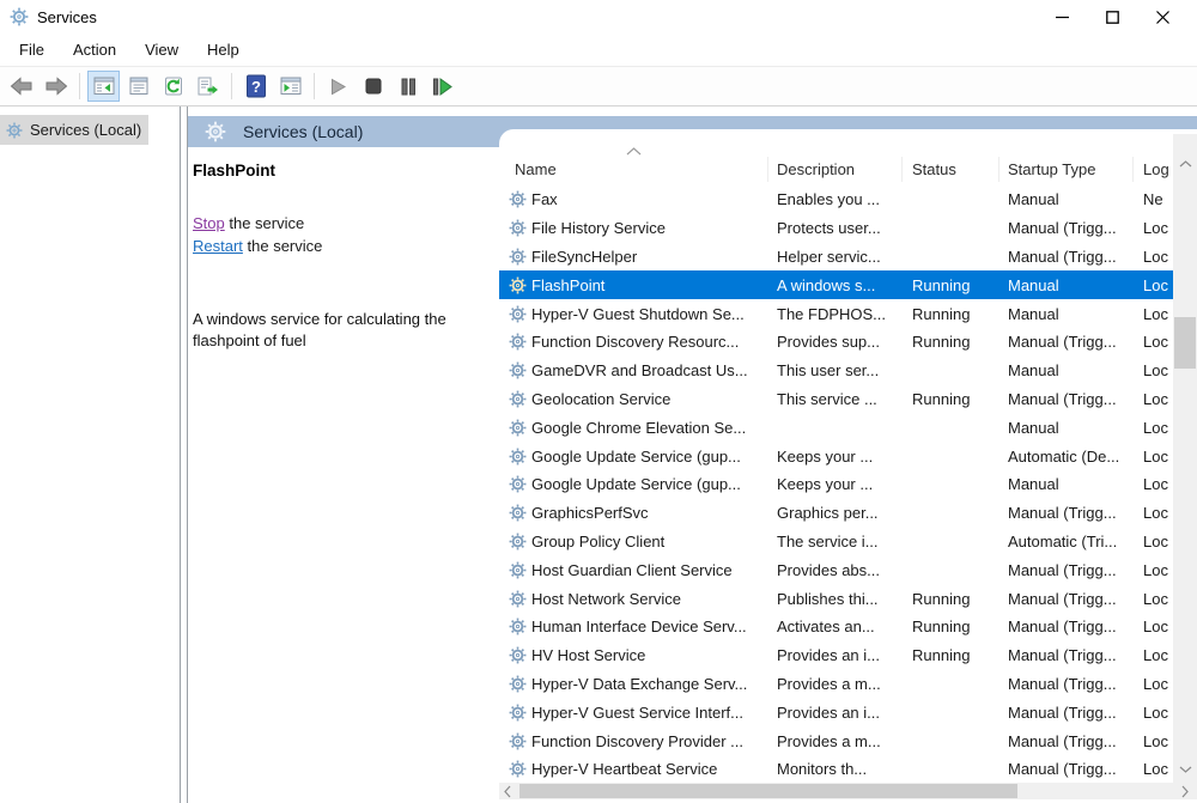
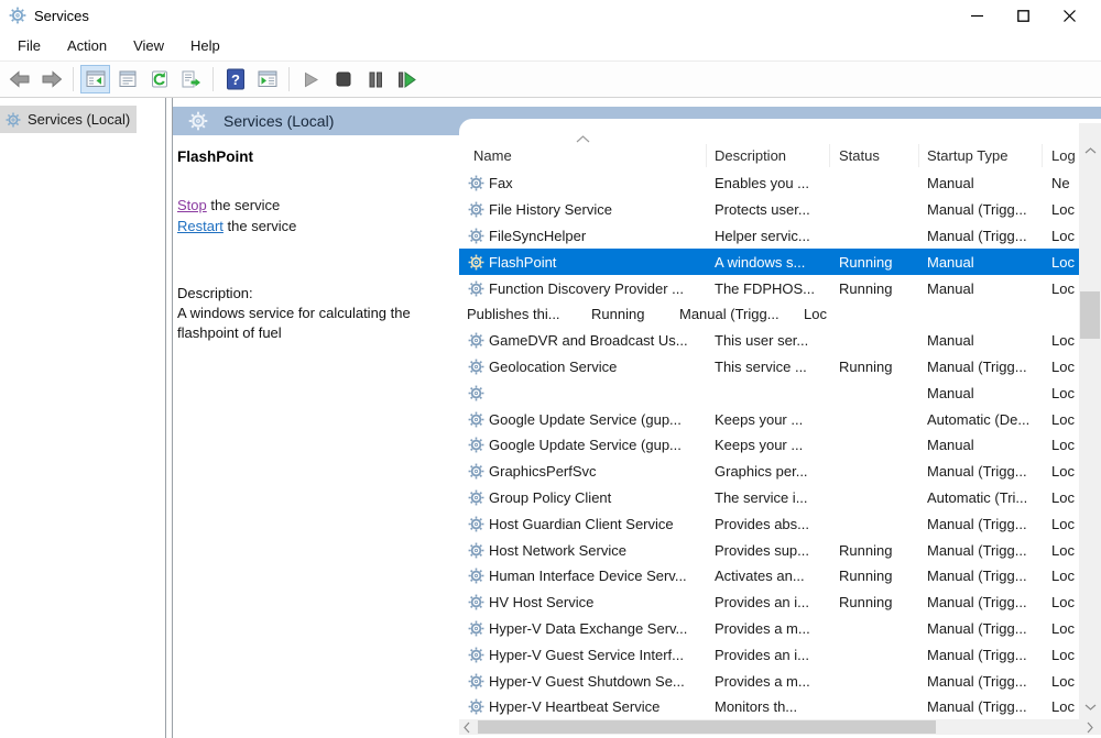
  Services
  File
  Action
  View
  Help
  ?
  Services (Local)
  Services (Local)
  FlashPoint
  Stop the service
  Restart the service
+ Description:
  A windows service for calculating the flashpoint of fuel
  Name
  Description
  Status
  Startup Type
  Fax
  Enables you ...
  Manual
  Ne
  File History Service
  Protects user...
  Manual (Trigg...
  Loc
  FileSyncHelper
  Helper servic...
  Manual (Trigg...
  Loc
  FlashPoint
  A windows s...
  Running
  Manual
  Loc
- Hyper-V Guest Shutdown Se...
+ Function Discovery Provider ...
  The FDPHOS...
  Running
  Manual
  Loc
- Function Discovery Resourc...
- Provides sup...
+ Publishes thi...
  Running
  Manual (Trigg...
  Loc
  GameDVR and Broadcast Us...
  This user ser...
  Manual
  Loc
  Geolocation Service
  This service ...
  Running
  Manual (Trigg...
  Loc
- Google Chrome Elevation Se...
  Manual
  Loc
  Google Update Service (gup...
  Keeps your ...
  Automatic (De...
  Loc
  Google Update Service (gup...
  Keeps your ...
  Manual
  Loc
  GraphicsPerfSvc
  Graphics per...
  Manual (Trigg...
  Loc
  Group Policy Client
  The service i...
  Automatic (Tri...
  Loc
  Host Guardian Client Service
  Provides abs...
  Manual (Trigg...
  Loc
  Host Network Service
- Publishes thi...
+ Provides sup...
  Running
  Manual (Trigg...
  Loc
  Human Interface Device Serv...
  Activates an...
  Running
  Manual (Trigg...
  Loc
  HV Host Service
  Provides an i...
  Running
  Manual (Trigg...
  Loc
  Hyper-V Data Exchange Serv...
  Provides a m...
  Manual (Trigg...
  Loc
  Hyper-V Guest Service Interf...
  Provides an i...
  Manual (Trigg...
  Loc
- Function Discovery Provider ...
+ Hyper-V Guest Shutdown Se...
  Provides a m...
  Manual (Trigg...
  Loc
  Hyper-V Heartbeat Service
  Monitors th...
  Manual (Trigg...
  Loc
